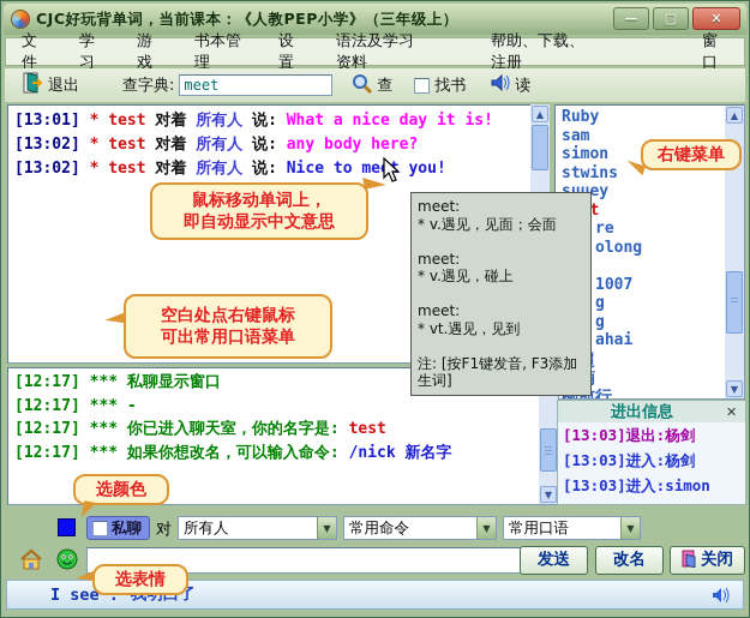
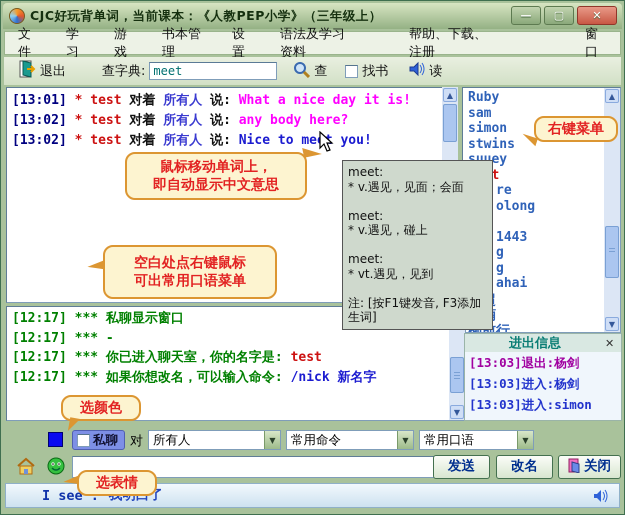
  CJC好玩背单词，当前课本：《人教PEP小学》（三年级上）
  —
  ▢
  ✕
  文件
  学习
  游戏
  书本管理
  设置
  语法及学习资料
  帮助、下载、注册
  窗口
  退出
  查字典:
  meet
  查
  找书
  读
  [13:01] * test 对着 所有人 说: What a nice day it is!
  [13:02] * test 对着 所有人 说: any body here?
  [13:02] * test 对着 所有人 说: Nice to me you!
  ▲
  Ruby
  sam
  simon
  stwins
  re
  olong
- 1007
+ 1443
  g
  g
  ahai
  柳前行
  ▲
  ▼
  [12:17] *** 私聊显示窗口
  [12:17] *** -
  [12:17] *** 你已进入聊天室，你的名字是: test
  [12:17] *** 如果你想改名，可以输入命令: /nick 新名字
  ▼
  进出信息
  ✕
  [13:03]退出:杨剑
  [13:03]进入:杨剑
  [13:03]进入:simon
  私聊
  对
  所有人
  ▼
  常用命令
  ▼
  常用口语
  ▼
  发送
  改名
  关闭
  I see
  meet:
  * v.遇见，见面；会面
  meet:
  * v.遇见，碰上
  meet:
  * vt.遇见，见到
  注: [按F1键发音, F3添加生词]
  右键菜单
  鼠标移动单词上，
  即自动显示中文意思
  空白处点右键鼠标
  可出常用口语菜单
  选颜色
  选表情
